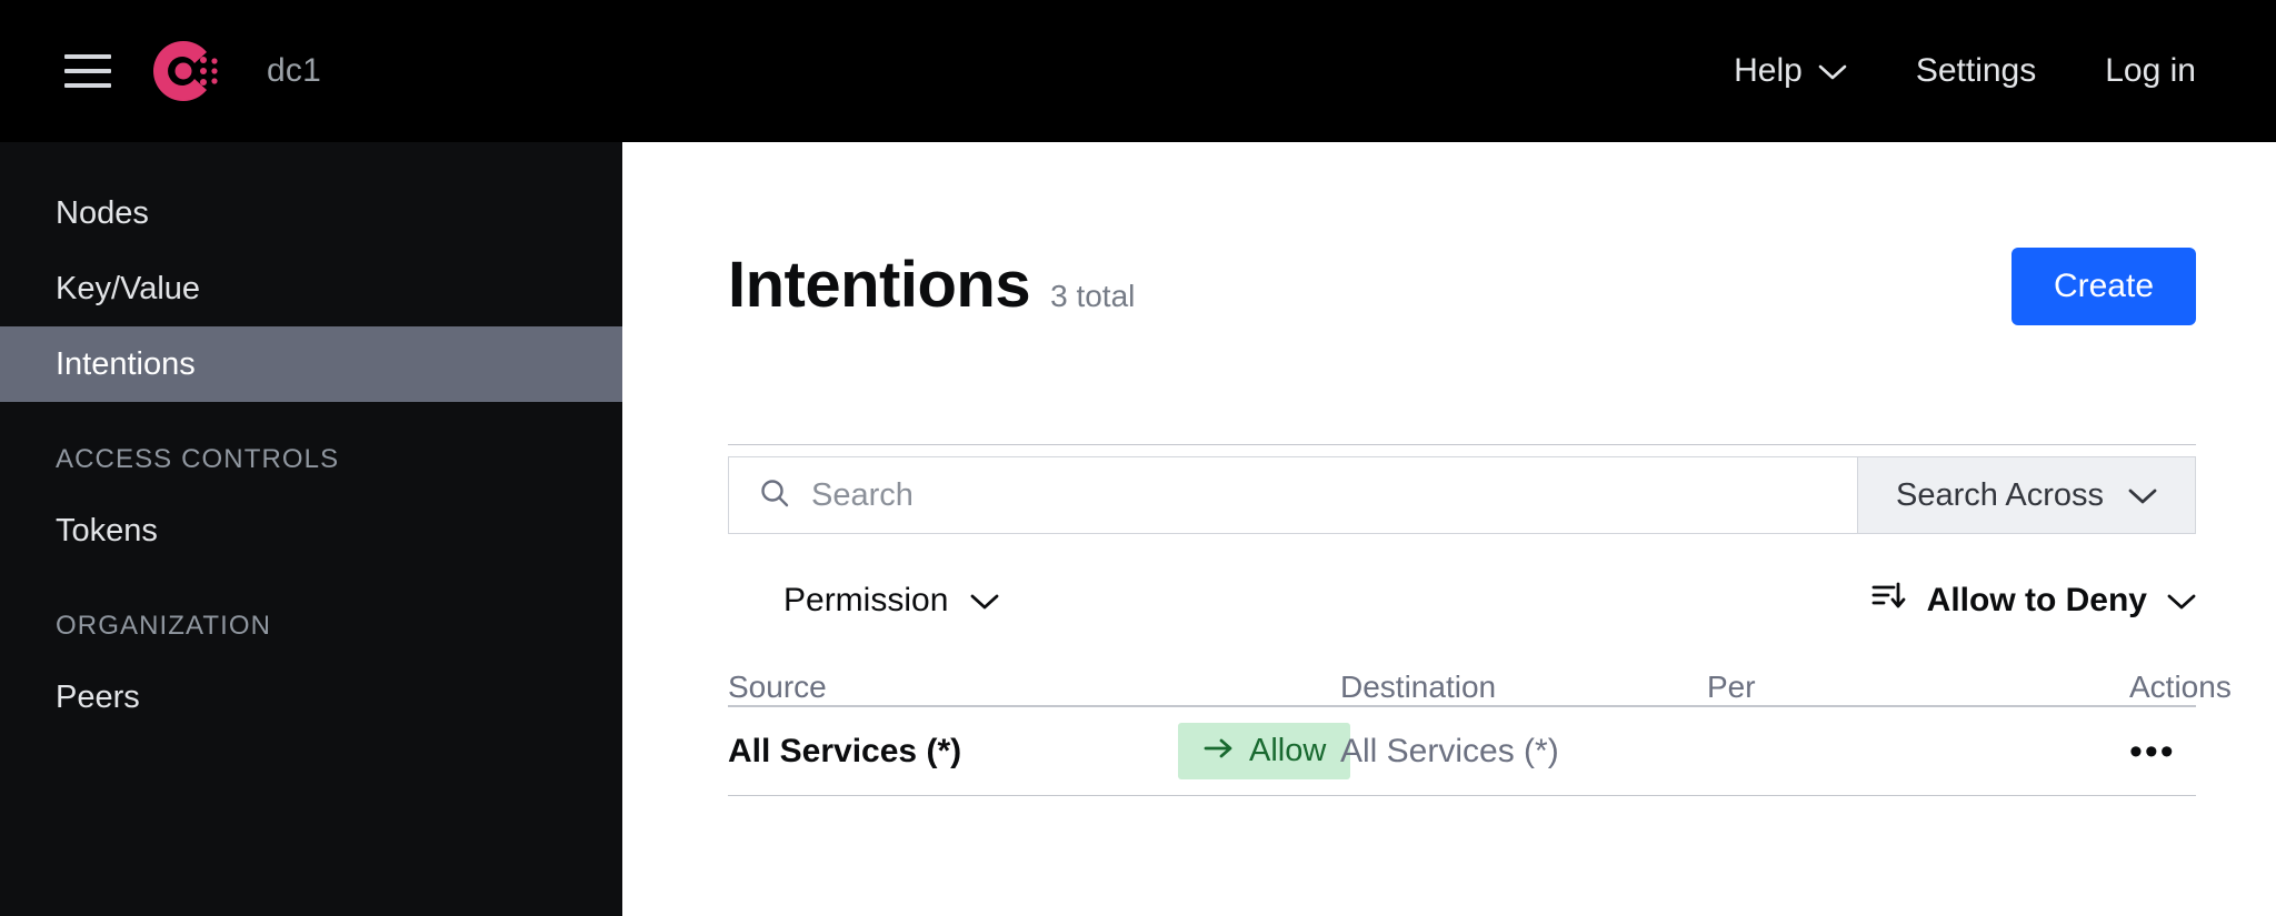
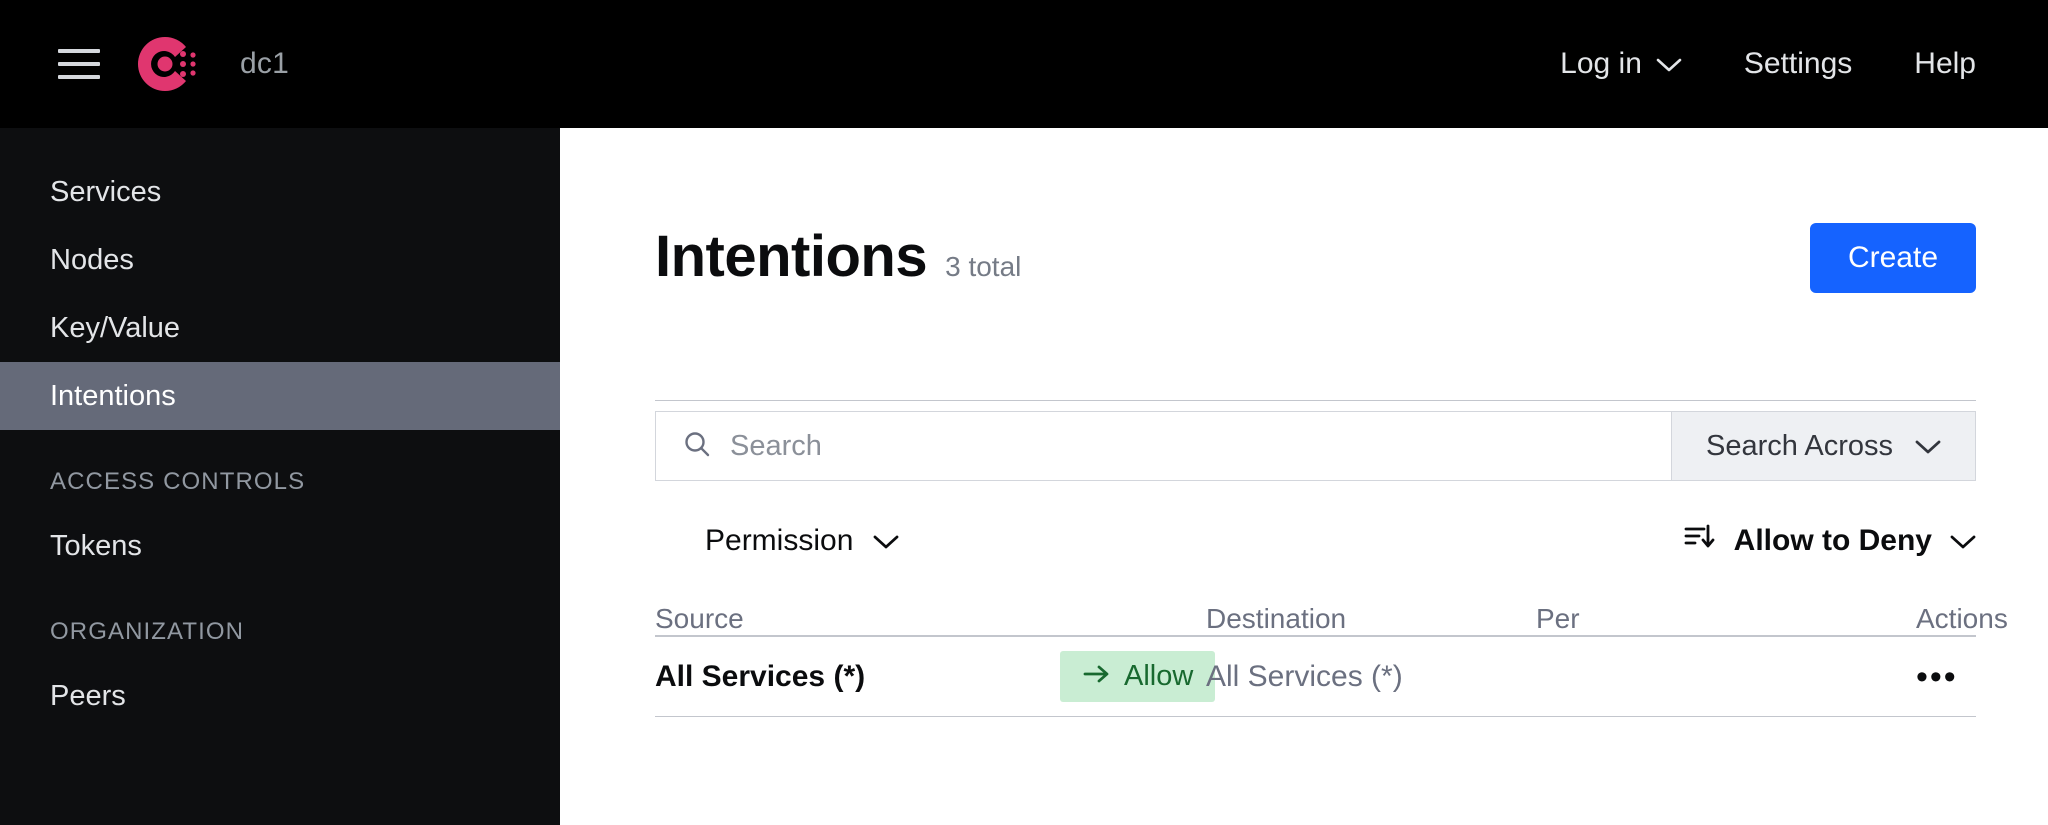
  dc1
- Help
+ Log in
  Settings
- Log in
+ Help
+ Services
  Nodes
  Key/Value
  Intentions
  ACCESS CONTROLS
  Tokens
  ORGANIZATION
  Peers
  Intentions
  3 total
  Create
  Search
  Search Across
  Permission
  Allow to Deny
  Source
  Destination
  Per
  Actions
  All Services (*)
  Allow
  All Services (*)
  •••
